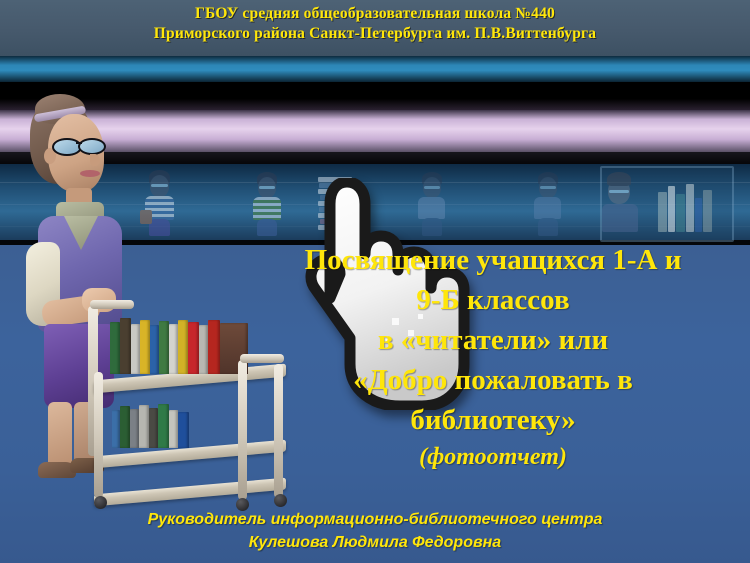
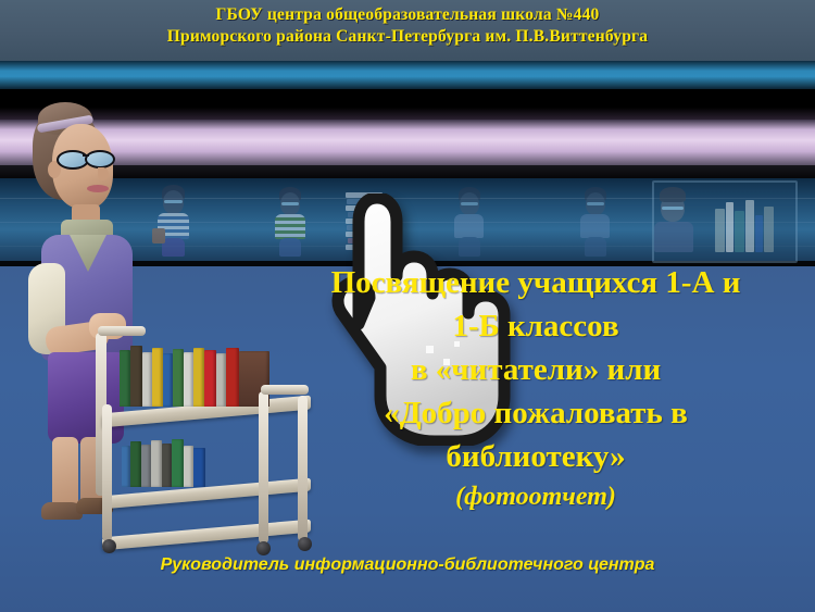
- ГБОУ средняя общеобразовательная школа №440
+ ГБОУ центра общеобразовательная школа №440
  Приморского района Санкт-Петербурга им. П.В.Виттенбурга
  Посвящение учащихся 1-А и
- 9-Б классов
+ 1-Б классов
  в «читатели» или
  «Добро пожаловать в
  библиотеку»
  (фотоотчет)
  Руководитель информационно-библиотечного центра
- Кулешова Людмила Федоровна
